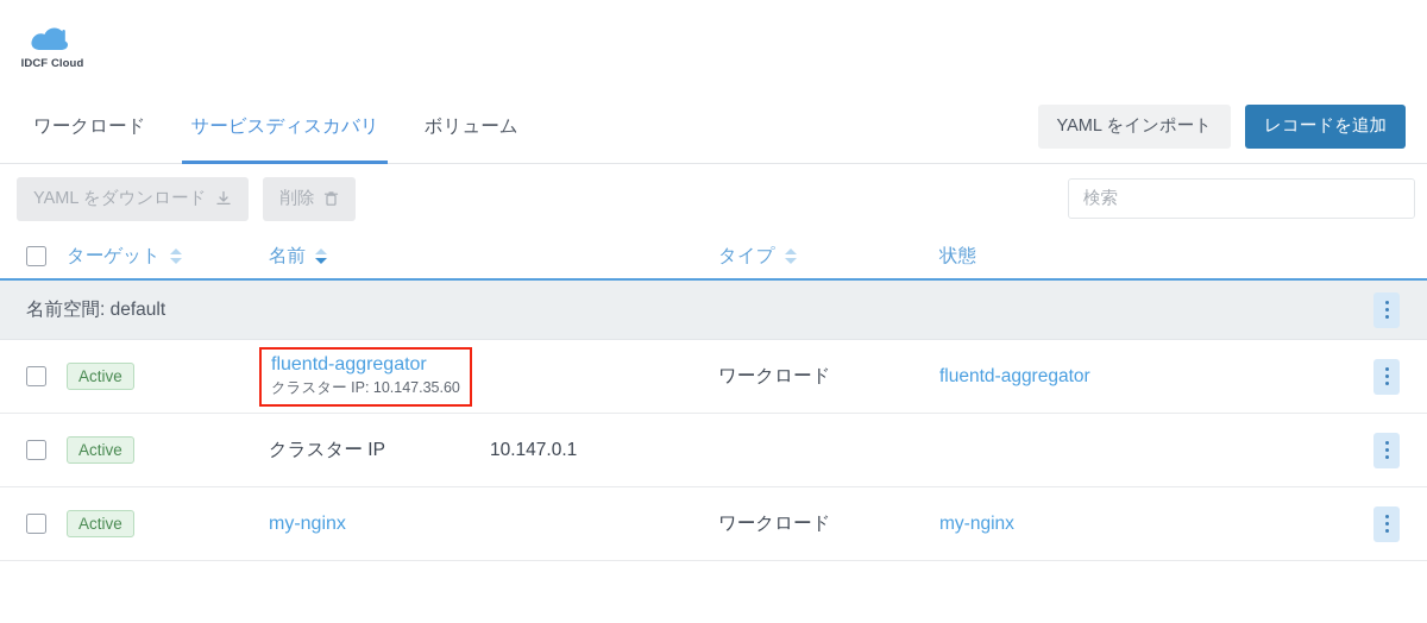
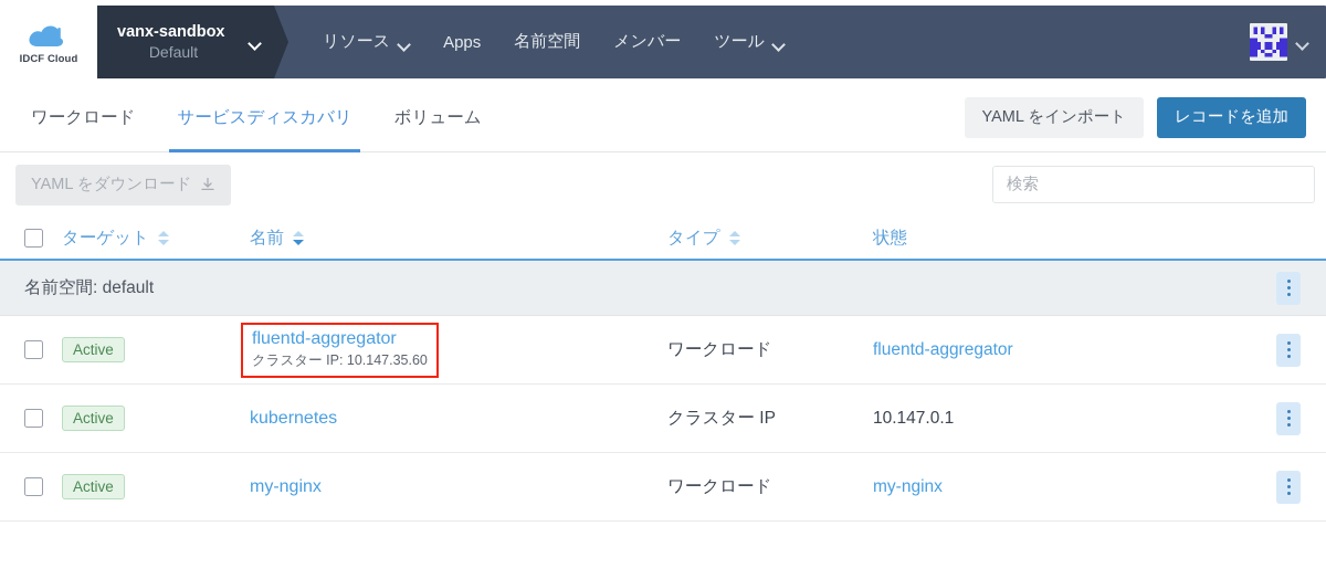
  IDCF Cloud
+ vanx-sandbox
+ Default
+ リソース
+ Apps
+ 名前空間
+ メンバー
+ ツール
  ワークロード
  サービスディスカバリ
  ボリューム
  YAML をインポート
  レコードを追加
  YAML をダウンロード
- 削除
  検索
  ターゲット
  名前
  タイプ
  状態
  名前空間: default
  Active
  fluentd-aggregator
  クラスター IP: 10.147.35.60
  ワークロード
  fluentd-aggregator
  Active
+ kubernetes
  クラスター IP
  10.147.0.1
  Active
  my-nginx
  ワークロード
  my-nginx
